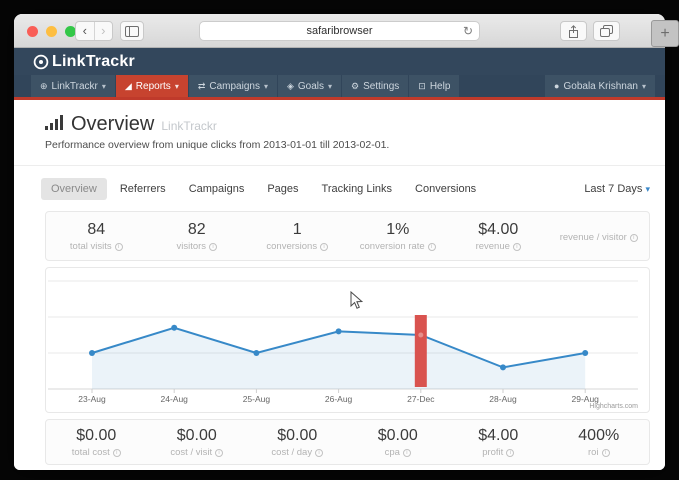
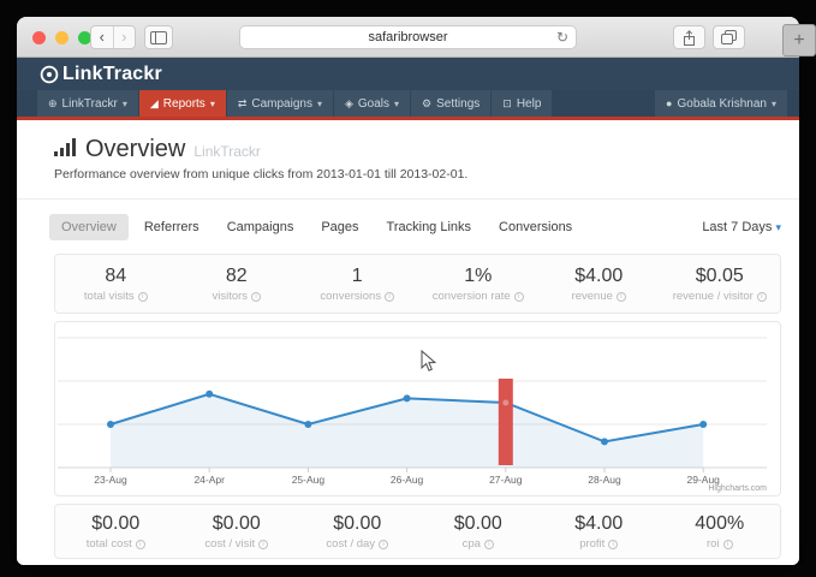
  +
  ‹
  ›
  safaribrowser
  ↻
  LinkTrackr
  ⊕
  LinkTrackr
  ▾
  ◢
  Reports
  ▾
  ⇄
  Campaigns
  ▾
  ◈
  Goals
  ▾
  ⚙
  Settings
  ⊡
  Help
  ●
  Gobala Krishnan
  ▾
  Overview
  LinkTrackr
  Performance overview from unique clicks from 2013-01-01 till 2013-02-01.
  Overview
  Referrers
  Campaigns
  Pages
  Tracking Links
  Conversions
  Last 7 Days ▾
  84
  total visits
  82
  visitors
  1
  conversions
  1%
  conversion rate
  $4.00
  revenue
+ $0.05
  revenue / visitor
  23-Aug
- 24-Aug
+ 24-Apr
  25-Aug
  26-Aug
- 27-Dec
+ 27-Aug
  28-Aug
  29-Aug
  $0.00
  total cost
  $0.00
  cost / visit
  $0.00
  cost / day
  $0.00
  cpa
  $4.00
  profit
  400%
  roi
